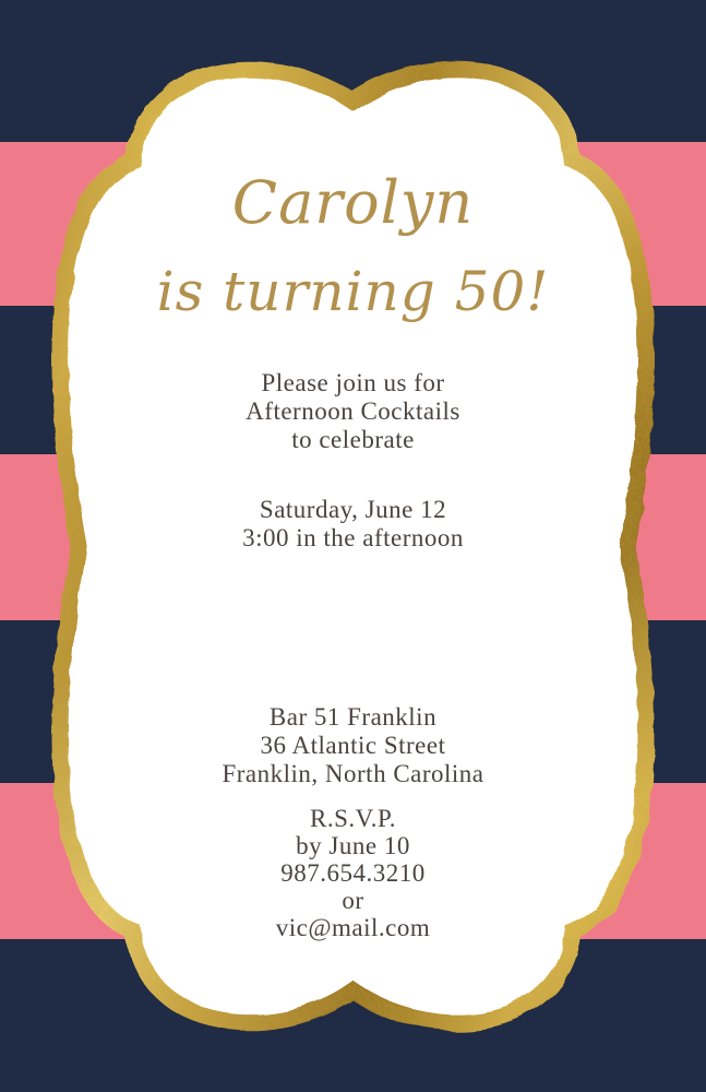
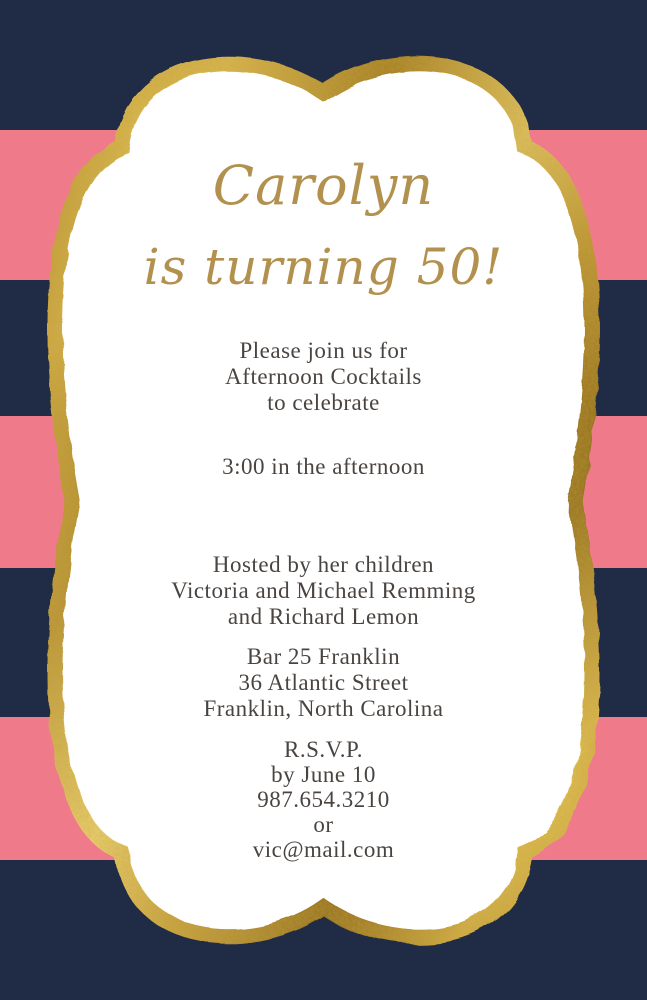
  Carolyn
  is turning 50!
  Please join us for
  Afternoon Cocktails
  to celebrate
- Saturday, June 12
  3:00 in the afternoon
+ Hosted by her children
+ Victoria and Michael Remming
+ and Richard Lemon
- Bar 51 Franklin
+ Bar 25 Franklin
  36 Atlantic Street
  Franklin, North Carolina
  R.S.V.P.
  by June 10
  987.654.3210
  or
  vic@mail.com
